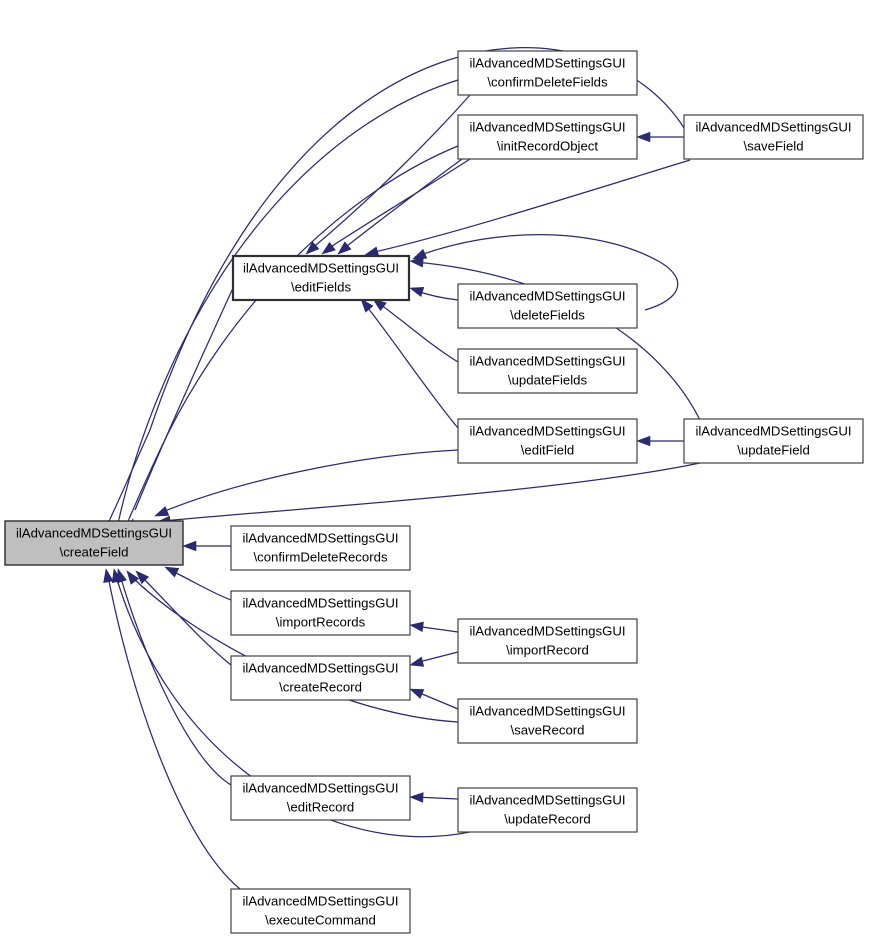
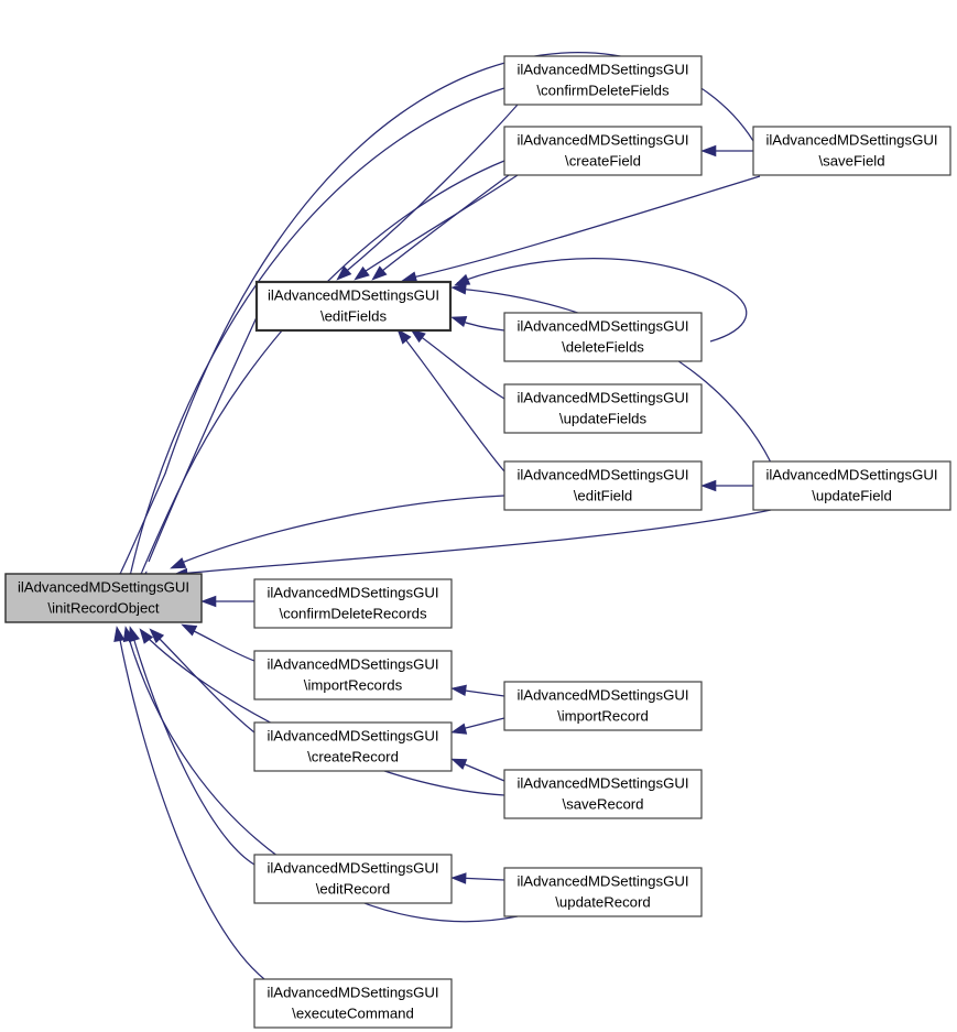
  ilAdvancedMDSettingsGUI
- \createField
+ \initRecordObject
  ilAdvancedMDSettingsGUI
  \confirmDeleteFields
  ilAdvancedMDSettingsGUI
- \initRecordObject
+ \createField
  ilAdvancedMDSettingsGUI
  \saveField
  ilAdvancedMDSettingsGUI
  \editFields
  ilAdvancedMDSettingsGUI
  \deleteFields
  ilAdvancedMDSettingsGUI
  \updateFields
  ilAdvancedMDSettingsGUI
  \editField
  ilAdvancedMDSettingsGUI
  \updateField
  ilAdvancedMDSettingsGUI
  \confirmDeleteRecords
  ilAdvancedMDSettingsGUI
  \importRecords
  ilAdvancedMDSettingsGUI
  \importRecord
  ilAdvancedMDSettingsGUI
  \createRecord
  ilAdvancedMDSettingsGUI
  \saveRecord
  ilAdvancedMDSettingsGUI
  \editRecord
  ilAdvancedMDSettingsGUI
  \updateRecord
  ilAdvancedMDSettingsGUI
  \executeCommand
